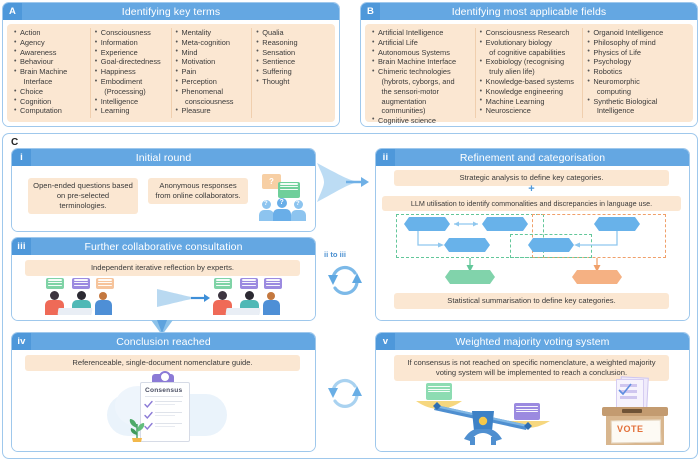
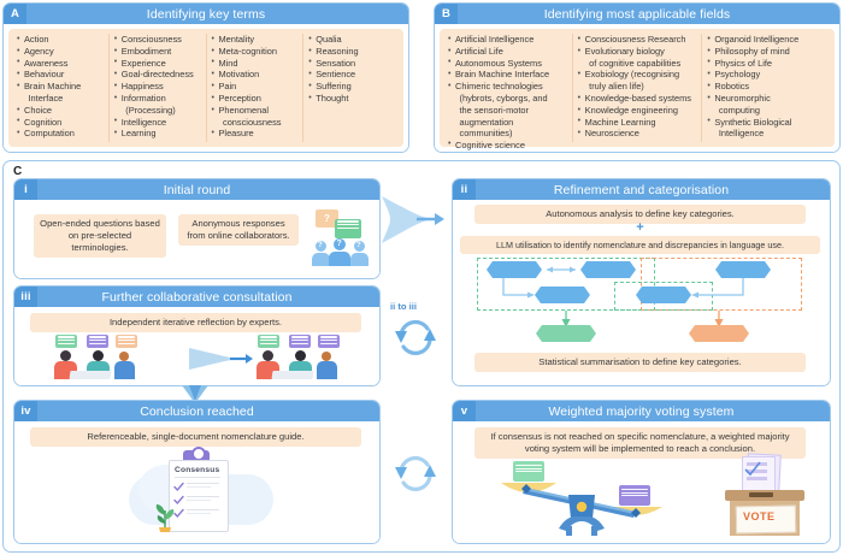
  A
  Identifying key terms
  Action
  Agency
  Awareness
  Behaviour
  Brain Machine
  Interface
  Choice
  Cognition
  Computation
  Consciousness
- Information
+ Embodiment
  Experience
  Goal-directedness
  Happiness
- Embodiment
+ Information
  (Processing)
  Intelligence
  Learning
  Mentality
  Meta-cognition
  Mind
  Motivation
  Pain
  Perception
  Phenomenal
  consciousness
  Pleasure
  Qualia
  Reasoning
  Sensation
  Sentience
  Suffering
  Thought
  B
  Identifying most applicable fields
  Artificial Intelligence
  Artificial Life
  Autonomous Systems
  Brain Machine Interface
  Chimeric technologies
  (hybrots, cyborgs, and
  the sensori-motor
  augmentation communities)
  Cognitive science
  Consciousness Research
  Evolutionary biology
  of cognitive capabilities
  Exobiology (recognising
  truly alien life)
  Knowledge-based systems
  Knowledge engineering
  Machine Learning
  Neuroscience
  Organoid Intelligence
  Philosophy of mind
  Physics of Life
  Psychology
  Robotics
  Neuromorphic
  computing
  Synthetic Biological
  Intelligence
  C
  i
  Initial round
  Open-ended questions based on pre-selected terminologies.
  Anonymous responses from online collaborators.
  ?
  iii
  Further collaborative consultation
  Independent iterative reflection by experts.
  iv
  Conclusion reached
  Referenceable, single-document nomenclature guide.
  ii to iii
  ii
  Refinement and categorisation
- Strategic analysis to define key categories.
+ Autonomous analysis to define key categories.
  +
- LLM utilisation to identify commonalities and discrepancies in language use.
+ LLM utilisation to identify nomenclature and discrepancies in language use.
  Statistical summarisation to define key categories.
  v
  Weighted majority voting system
  If consensus is not reached on specific nomenclature, a weighted majority voting system will be implemented to reach a conclusion.
  VOTE
